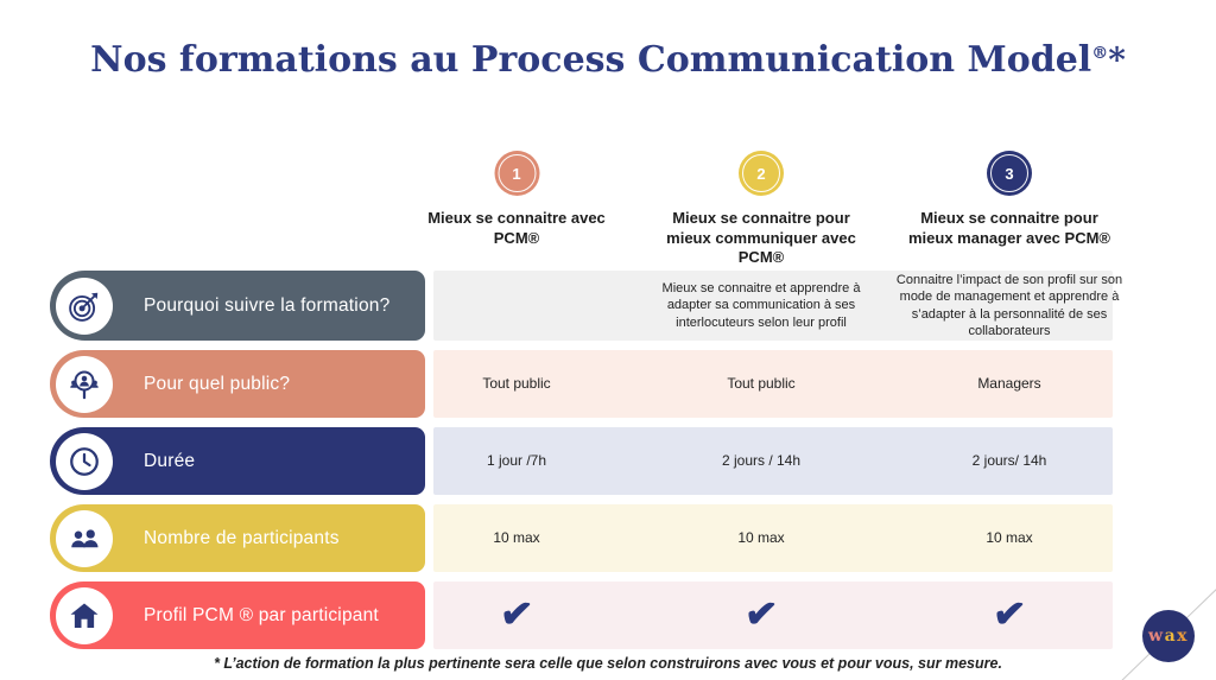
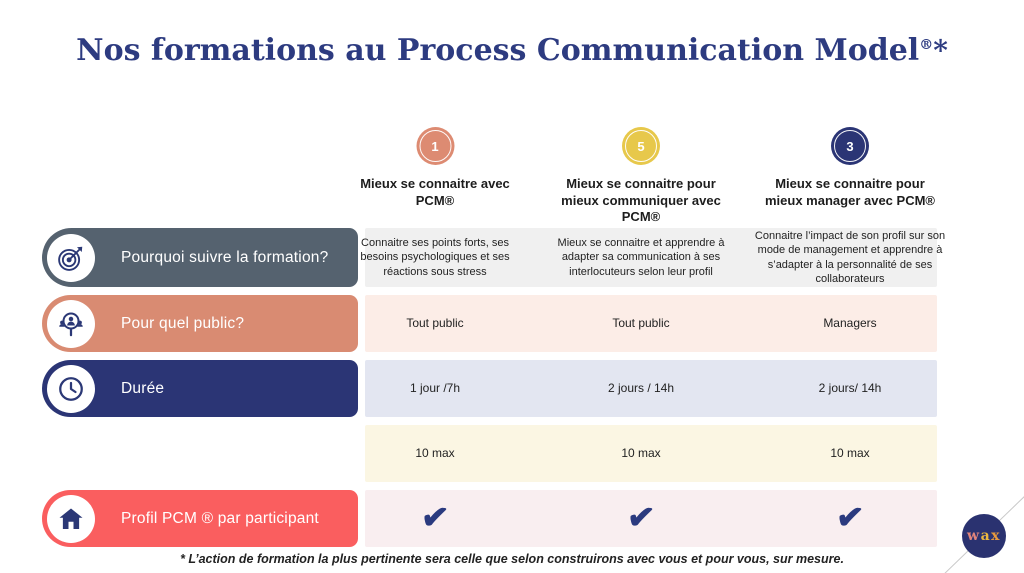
  Nos formations au Process Communication Model®*
  1
  Mieux se connaitre avec PCM®
- 2
+ 5
  Mieux se connaitre pour mieux communiquer avec PCM®
  3
  Mieux se connaitre pour mieux manager avec PCM®
+ Connaitre ses points forts, ses besoins psychologiques et ses réactions sous stress
  Mieux se connaitre et apprendre à adapter sa communication à ses interlocuteurs selon leur profil
  Connaitre l’impact de son profil sur son mode de management et apprendre à s’adapter à la personnalité de ses collaborateurs
  Pourquoi suivre la formation?
  Tout public
  Tout public
  Managers
  Pour quel public?
  1 jour /7h
  2 jours / 14h
  2 jours/ 14h
  Durée
  10 max
  10 max
  10 max
- Nombre de participants
  Profil PCM ® par participant
  * L’action de formation la plus pertinente sera celle que selon construirons avec vous et pour vous, sur mesure.
  w
  a
  x
